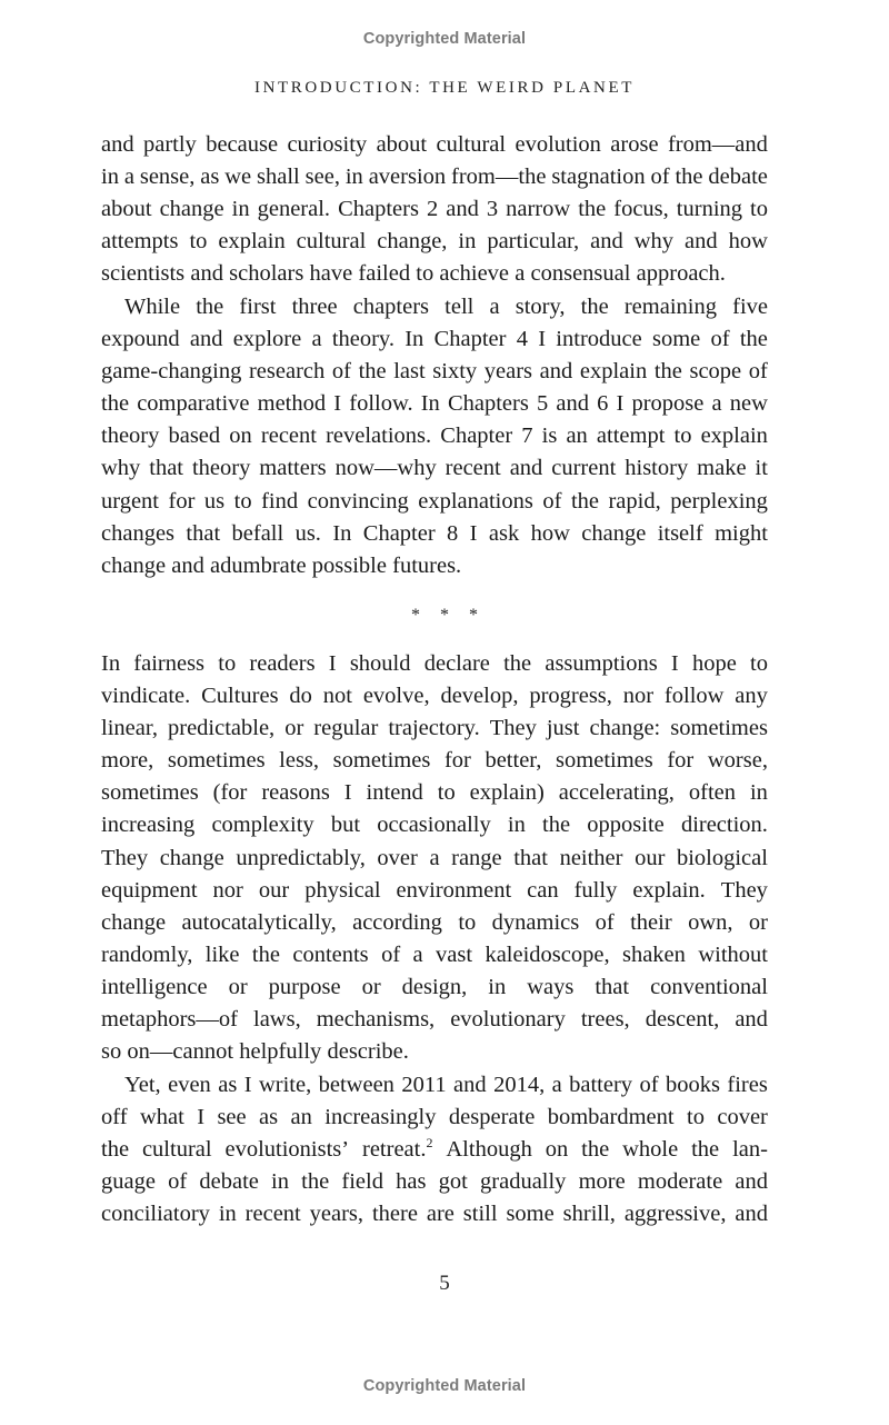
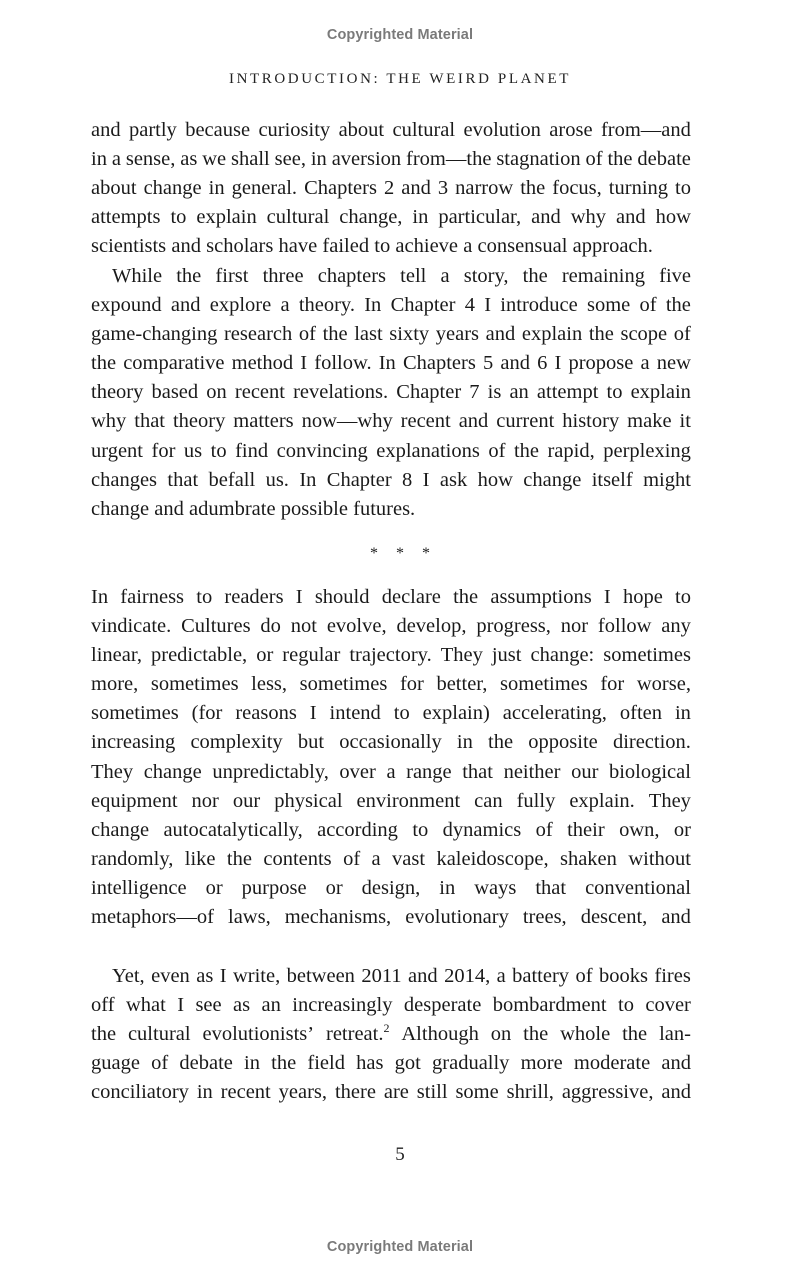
  Copyrighted Material
  INTRODUCTION: THE WEIRD PLANET
  and
  partly
  because
  curiosity
  about
  cultural
  evolution
  arose
  from—and
  in
  a
  sense,
  as
  we
  shall
  see,
  in
  aversion
  from—the
  stagnation
  of
  the
  debate
  about
  change
  in
  general.
  Chapters
  2
  and
  3
  narrow
  the
  focus,
  turning
  to
  attempts
  to
  explain
  cultural
  change,
  in
  particular,
  and
  why
  and
  how
  scientists
  and
  scholars
  have
  failed
  to
  achieve
  a
  consensual
  approach.
  While
  the
  first
  three
  chapters
  tell
  a
  story,
  the
  remaining
  five
  expound
  and
  explore
  a
  theory.
  In
  Chapter
  4
  I
  introduce
  some
  of
  the
  game-changing
  research
  of
  the
  last
  sixty
  years
  and
  explain
  the
  scope
  of
  the
  comparative
  method
  I
  follow.
  In
  Chapters
  5
  and
  6
  I
  propose
  a
  new
  theory
  based
  on
  recent
  revelations.
  Chapter
  7
  is
  an
  attempt
  to
  explain
  why
  that
  theory
  matters
  now—why
  recent
  and
  current
  history
  make
  it
  urgent
  for
  us
  to
  find
  convincing
  explanations
  of
  the
  rapid,
  perplexing
  changes
  that
  befall
  us.
  In
  Chapter
  8
  I
  ask
  how
  change
  itself
  might
  change
  and
  adumbrate
  possible
  futures.
  * * *
  In
  fairness
  to
  readers
  I
  should
  declare
  the
  assumptions
  I
  hope
  to
  vindicate.
  Cultures
  do
  not
  evolve,
  develop,
  progress,
  nor
  follow
  any
  linear,
  predictable,
  or
  regular
  trajectory.
  They
  just
  change:
  sometimes
  more,
  sometimes
  less,
  sometimes
  for
  better,
  sometimes
  for
  worse,
  sometimes
  (for
  reasons
  I
  intend
  to
  explain)
  accelerating,
  often
  in
  increasing
  complexity
  but
  occasionally
  in
  the
  opposite
  direction.
  They
  change
  unpredictably,
  over
  a
  range
  that
  neither
  our
  biological
  equipment
  nor
  our
  physical
  environment
  can
  fully
  explain.
  They
  change
  autocatalytically,
  according
  to
  dynamics
  of
  their
  own,
  or
  randomly,
  like
  the
  contents
  of
  a
  vast
  kaleidoscope,
  shaken
  without
  intelligence
  or
  purpose
  or
  design,
  in
  ways
  that
  conventional
  metaphors—of
  laws,
  mechanisms,
  evolutionary
  trees,
  descent,
  and
- so
- on—cannot
- helpfully
- describe.
  Yet,
  even
  as
  I
  write,
  between
  2011
  and
  2014,
  a
  battery
  of
  books
  fires
  off
  what
  I
  see
  as
  an
  increasingly
  desperate
  bombardment
  to
  cover
  the
  cultural
  evolutionists’
  retreat.2
  Although
  on
  the
  whole
  the
  lan-
  guage
  of
  debate
  in
  the
  field
  has
  got
  gradually
  more
  moderate
  and
  conciliatory
  in
  recent
  years,
  there
  are
  still
  some
  shrill,
  aggressive,
  and
  5
  Copyrighted Material
